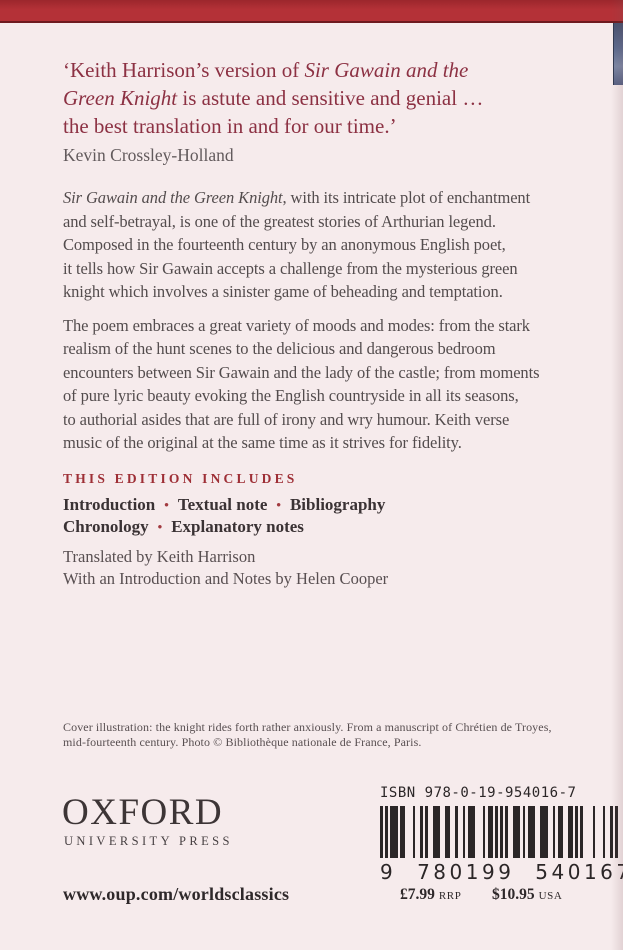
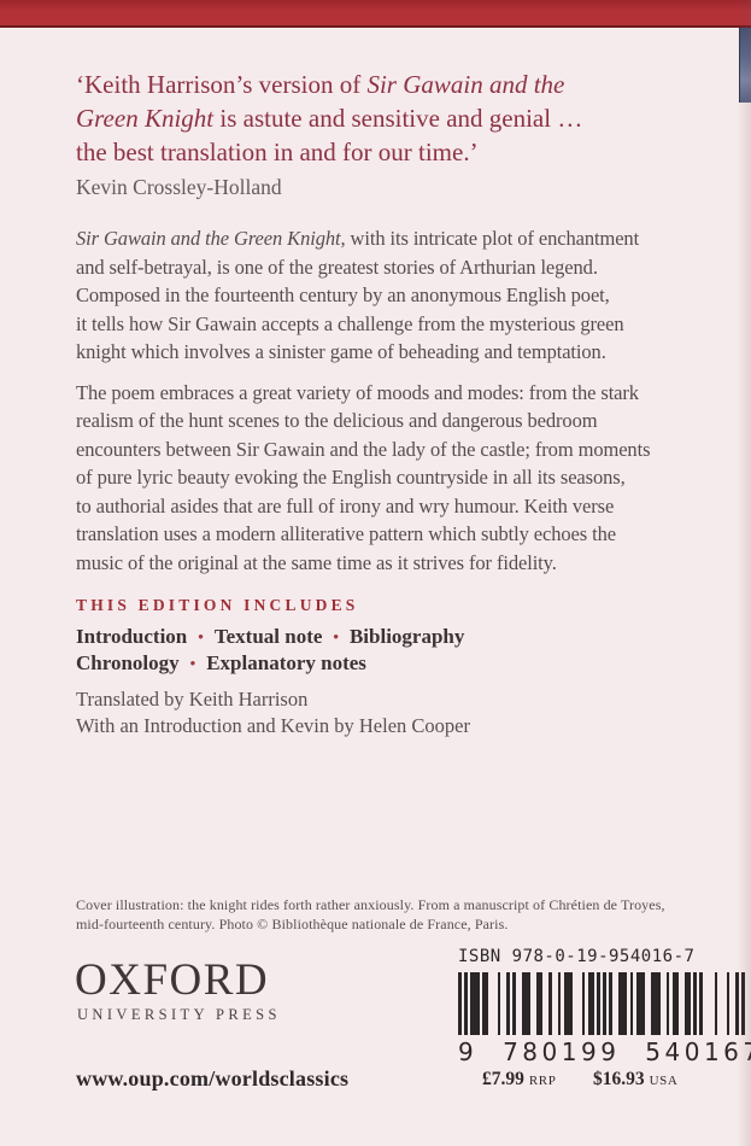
  ‘Keith Harrison’s version of Sir Gawain and the
  Green Knight is astute and sensitive and genial …
  the best translation in and for our time.’
  Kevin Crossley-Holland
  Sir Gawain and the Green Knight, with its intricate plot of enchantment
  and self-betrayal, is one of the greatest stories of Arthurian legend.
  Composed in the fourteenth century by an anonymous English poet,
  it tells how Sir Gawain accepts a challenge from the mysterious green
  knight which involves a sinister game of beheading and temptation.
  The poem embraces a great variety of moods and modes: from the stark
  realism of the hunt scenes to the delicious and dangerous bedroom
  encounters between Sir Gawain and the lady of the castle; from moments
  of pure lyric beauty evoking the English countryside in all its seasons,
  to authorial asides that are full of irony and wry humour. Keith verse
+ translation uses a modern alliterative pattern which subtly echoes the
  music of the original at the same time as it strives for fidelity.
  THIS EDITION INCLUDES
  Introduction • Textual note • Bibliography
  Chronology • Explanatory notes
  Translated by Keith Harrison
- With an Introduction and Notes by Helen Cooper
+ With an Introduction and Kevin by Helen Cooper
  Cover illustration: the knight rides forth rather anxiously. From a manuscript of Chrétien de Troyes,
  mid-fourteenth century. Photo © Bibliothèque nationale de France, Paris.
  OXFORD
  UNIVERSITY PRESS
  ISBN 978-0-19-954016-7
  9 780199 54016
  www.oup.com/worldsclassics
  £7.99 RRP
- $10.95 USA
+ $16.93 USA
